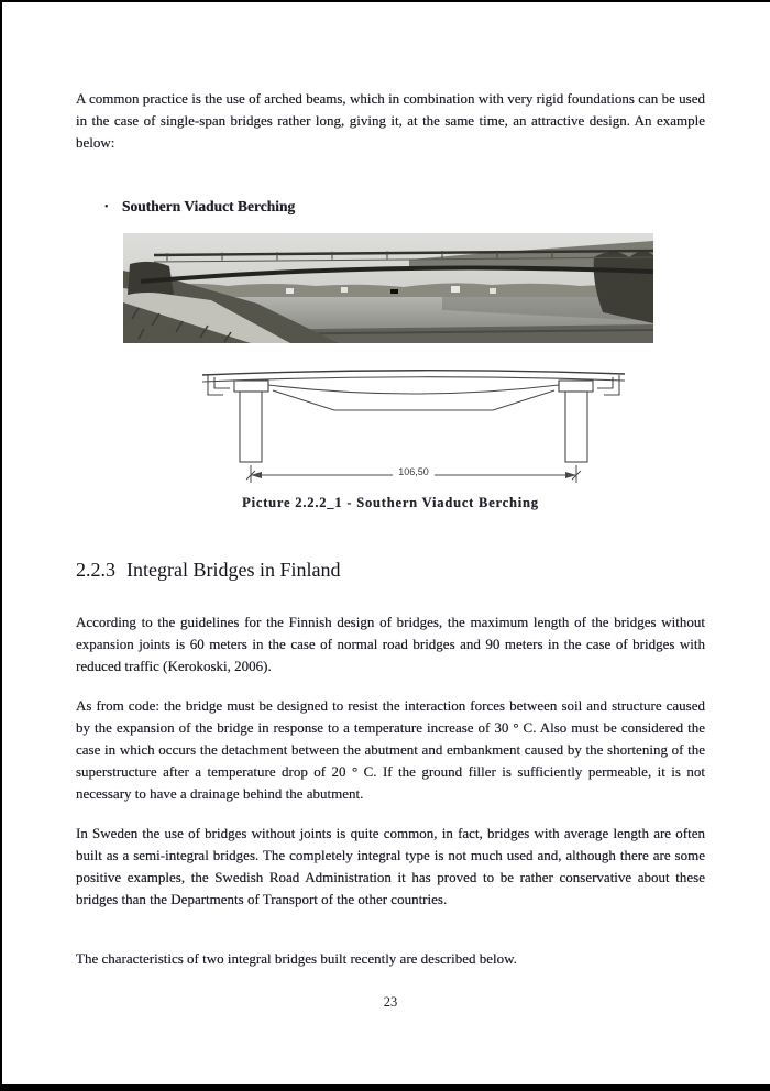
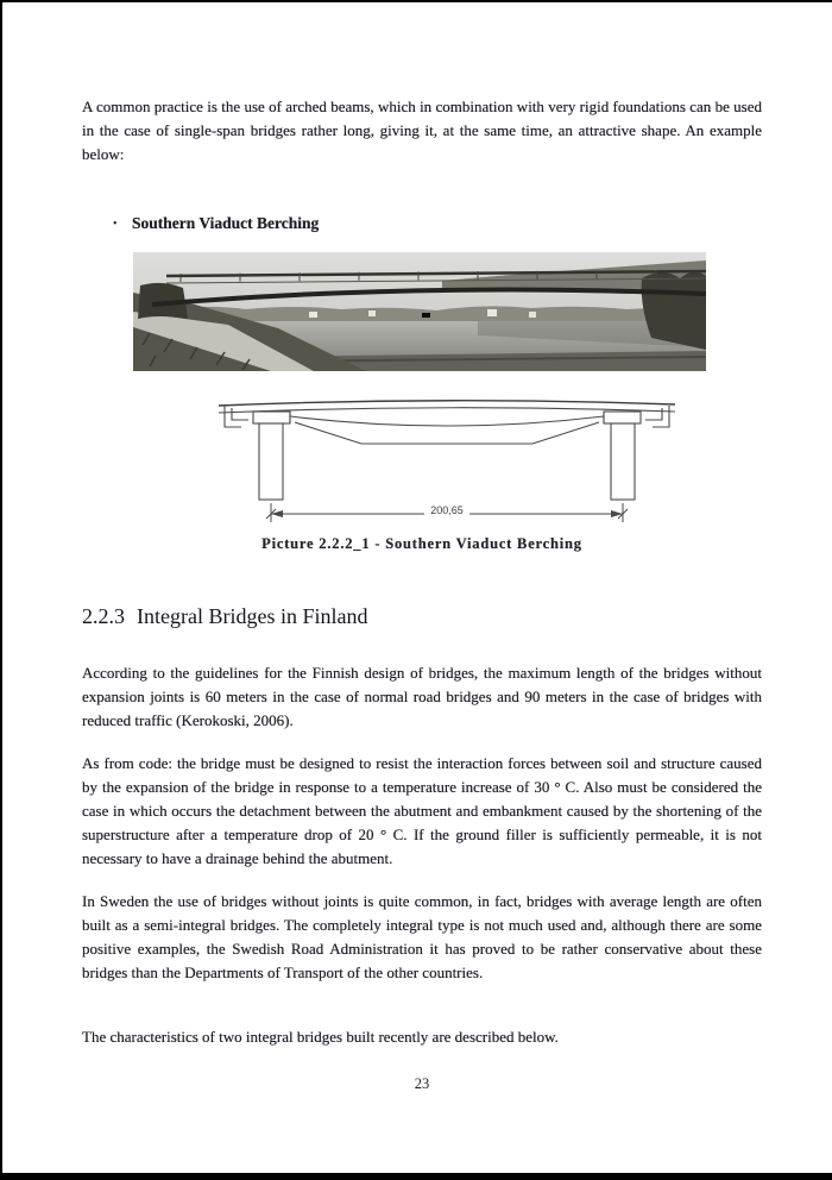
- A common practice is the use of arched beams, which in combination with very rigid foundations can be used in the case of single-span bridges rather long, giving it, at the same time, an attractive design. An example below:
+ A common practice is the use of arched beams, which in combination with very rigid foundations can be used in the case of single-span bridges rather long, giving it, at the same time, an attractive shape. An example below:
  •
  Southern Viaduct Berching
- 106,50
+ 200,65
  Picture 2.2.2_1 - Southern Viaduct Berching
  2.2.3
  Integral Bridges in Finland
  According to the guidelines for the Finnish design of bridges, the maximum length of the bridges without expansion joints is 60 meters in the case of normal road bridges and 90 meters in the case of bridges with reduced traffic (Kerokoski, 2006).
  As from code: the bridge must be designed to resist the interaction forces between soil and structure caused by the expansion of the bridge in response to a temperature increase of 30 ° C. Also must be considered the case in which occurs the detachment between the abutment and embankment caused by the shortening of the superstructure after a temperature drop of 20 ° C. If the ground filler is sufficiently permeable, it is not necessary to have a drainage behind the abutment.
  In Sweden the use of bridges without joints is quite common, in fact, bridges with average length are often built as a semi-integral bridges. The completely integral type is not much used and, although there are some positive examples, the Swedish Road Administration it has proved to be rather conservative about these bridges than the Departments of Transport of the other countries.
  The characteristics of two integral bridges built recently are described below.
  23
